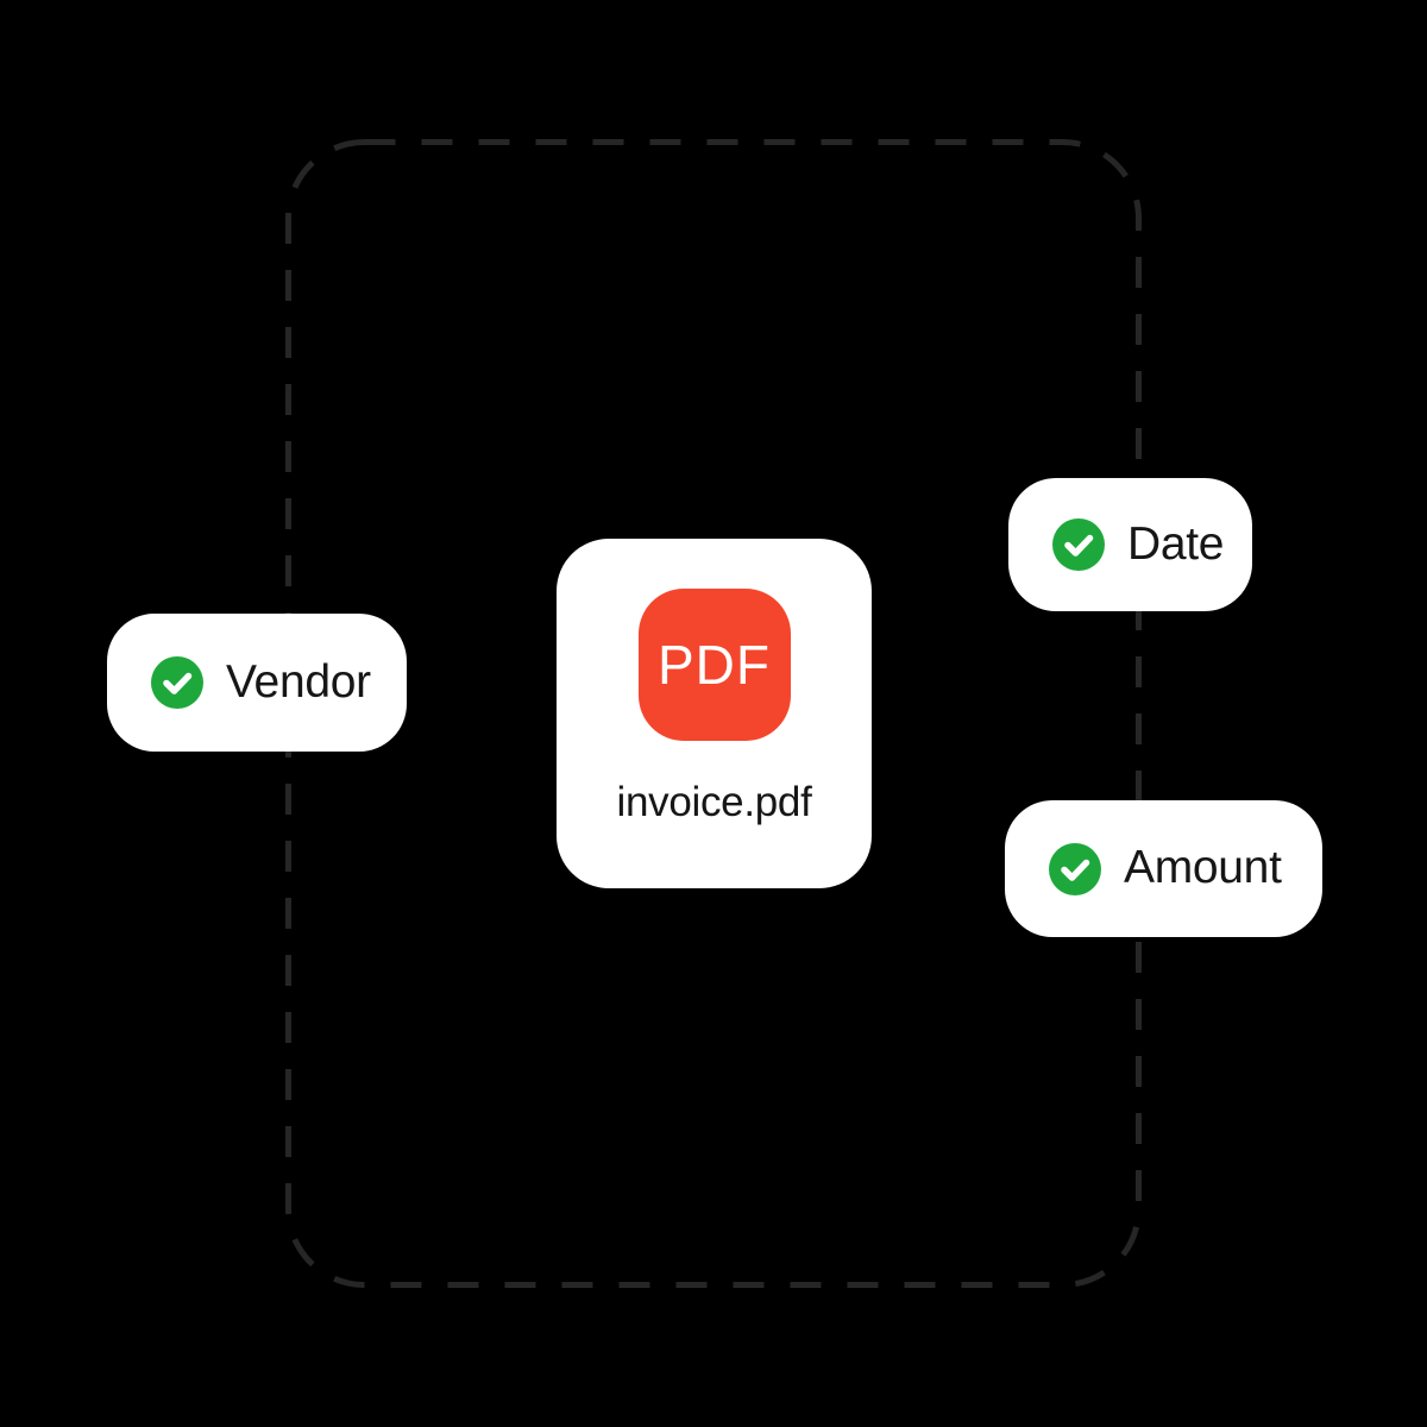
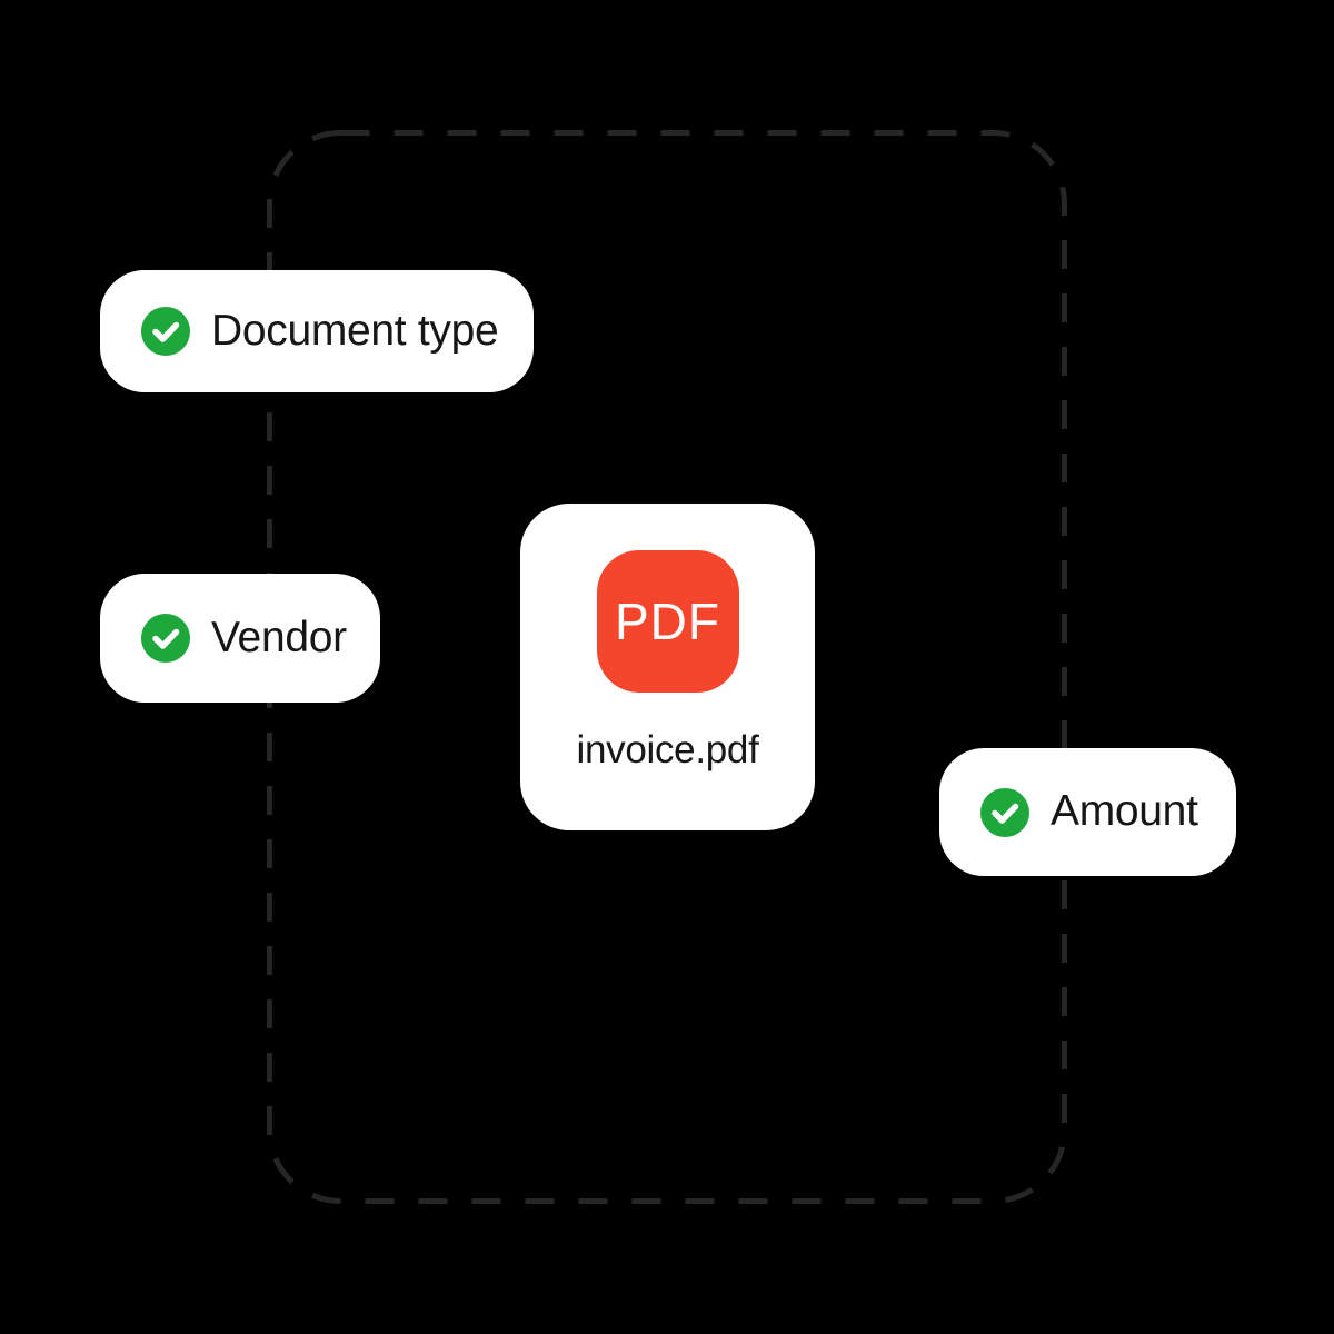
+ Document type
  Vendor
- Date
  Amount
  PDF
  invoice.pdf
